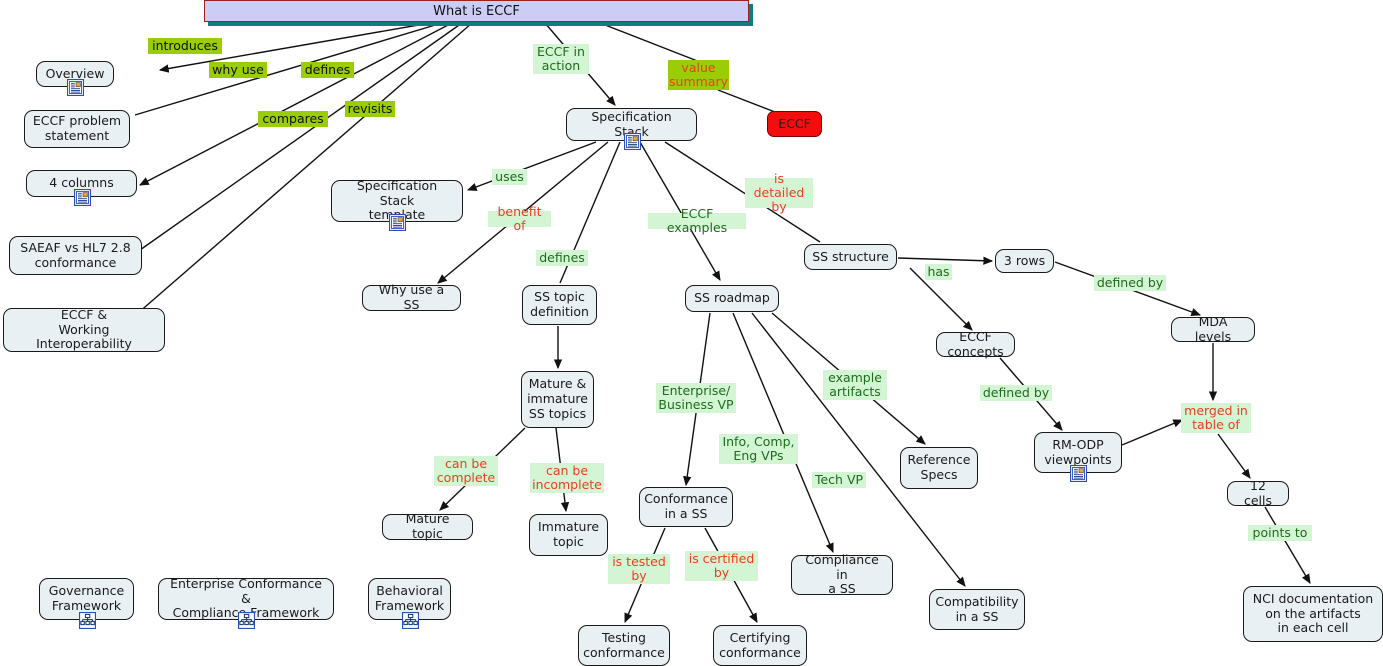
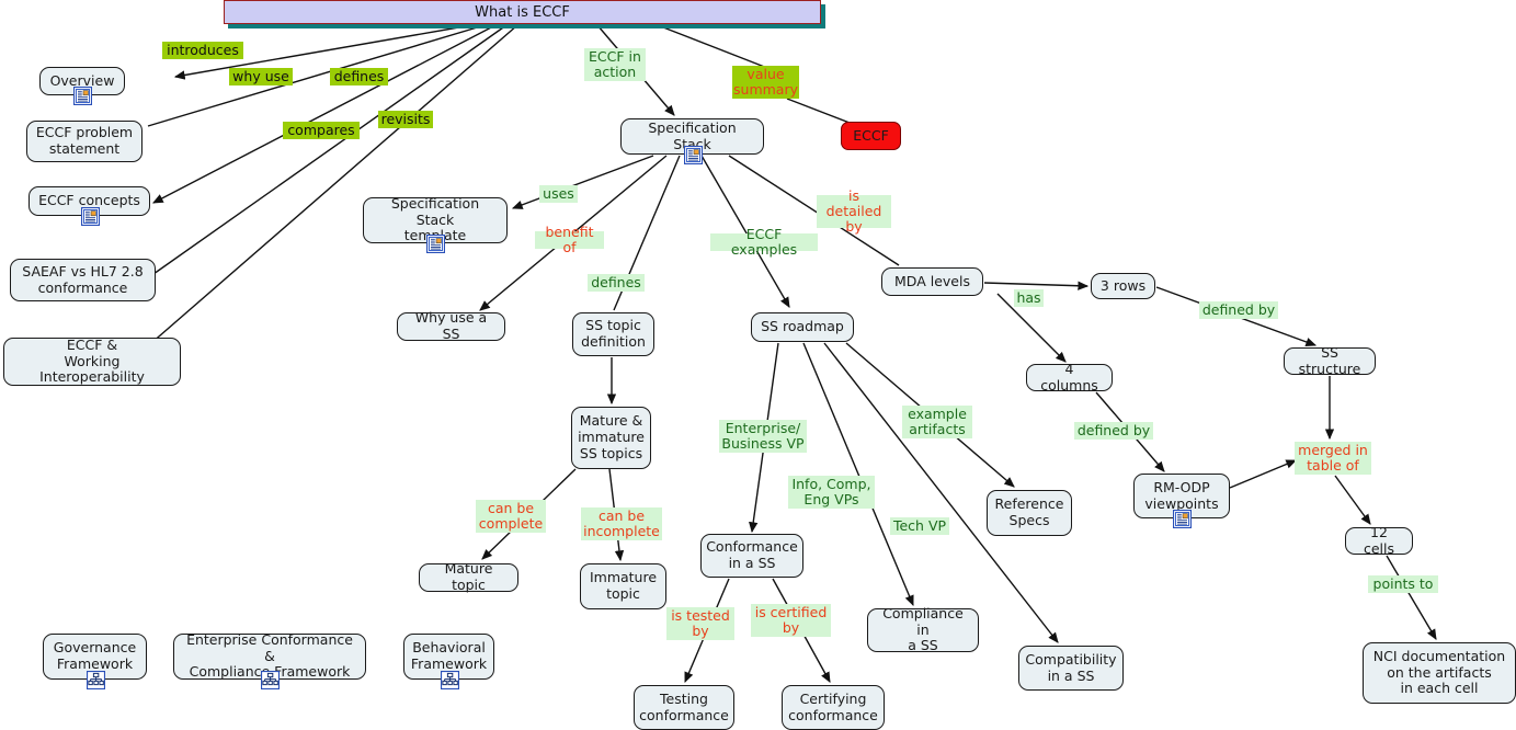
  What is ECCF
  Overview
  ECCF problem
  statement
- 4 columns
+ ECCF concepts
  SAEAF vs HL7 2.8
  conformance
  ECCF &
  Working Interoperability
  Specification Stack
  ECCF
  Specification Stack
  temate
  Why use a SS
  SS topic
  definition
  SS roadmap
- SS structure
+ MDA levels
  3 rows
- ECCF concepts
+ 4 columns
- MDA levels
+ SS structure
  RM-ODP
  viewpoints
  12 cells
  NCI documentation
  on the artifacts
  in each cell
  Mature &
  immature
  SS topics
  Mature topic
  Immature
  topic
  Conformance
  in a SS
  Testing
  conformance
  Certifying
  conformance
  Compliance in
  a SS
  Reference
  Specs
  Compatibility
  in a SS
  Governance
  Framework
  Enterprise Conformance &
  Compliancramework
  Behavioral
  Framework
  introduces
  why use
  defines
  compares
  revisits
  ECCF in
  action
  value
  summary
  uses
  benefit of
  defines
  ECCF examples
  is detailed
  by
  has
  defined by
  defined by
  merged in
  table of
  points to
  can be
  complete
  can be
  incomplete
  Enterprise/
  Business VP
  Info, Comp,
  Eng VPs
  Tech VP
  example
  artifacts
  is tested
  by
  is certified
  by
